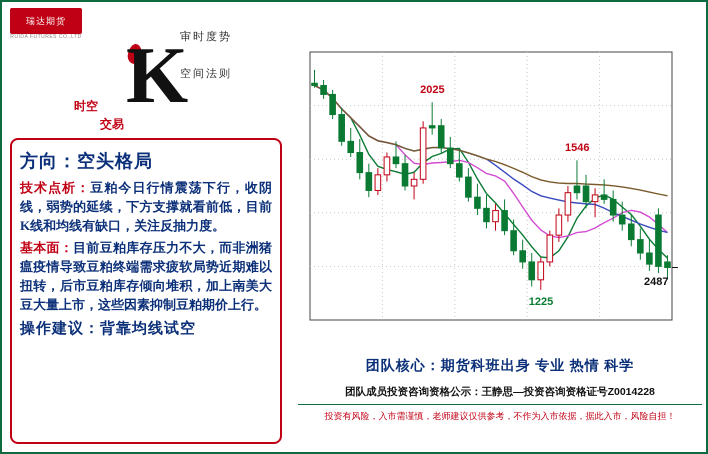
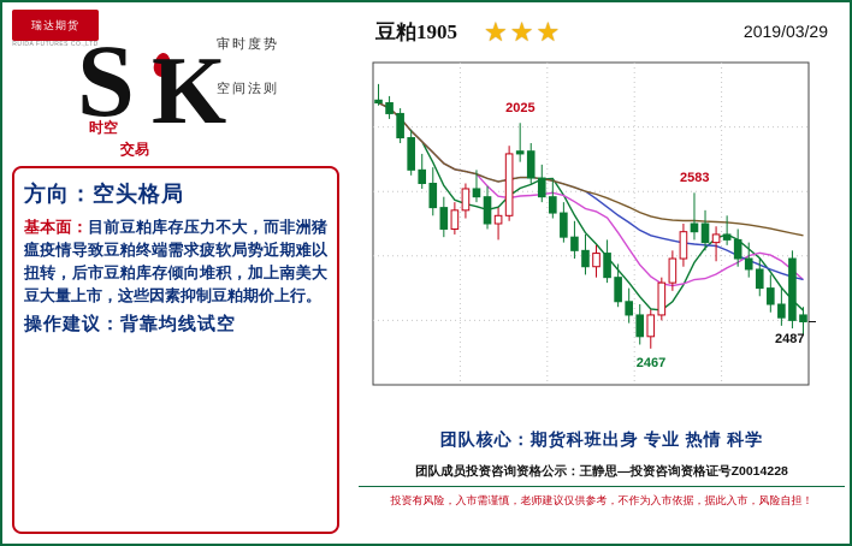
  瑞达期货
+ S
  K
  时空
  交易
  审时度势
  空间法则
  方向：空头格局
- 技术点析：豆粕今日行情震荡下行，收阴线，弱势的延续，下方支撑就看前低，目前K线和均线有缺口，关注反抽力度。
  基本面：目前豆粕库存压力不大，而非洲猪瘟疫情导致豆粕终端需求疲软局势近期难以扭转，后市豆粕库存倾向堆积，加上南美大豆大量上市，这些因素抑制豆粕期价上行。
  操作建议：背靠均线试空
+ 豆粕1905
+ ★★★
+ 2019/03/29
  2025
- 1546
+ 2583
- 1225
+ 2467
  2487
  团队核心：期货科班出身 专业 热情 科学
  团队成员投资咨询资格公示：王静思—投资咨询资格证号Z0014228
  投资有风险，入市需谨慎，老师建议仅供参考，不作为入市依据，据此入市，风险自担！
